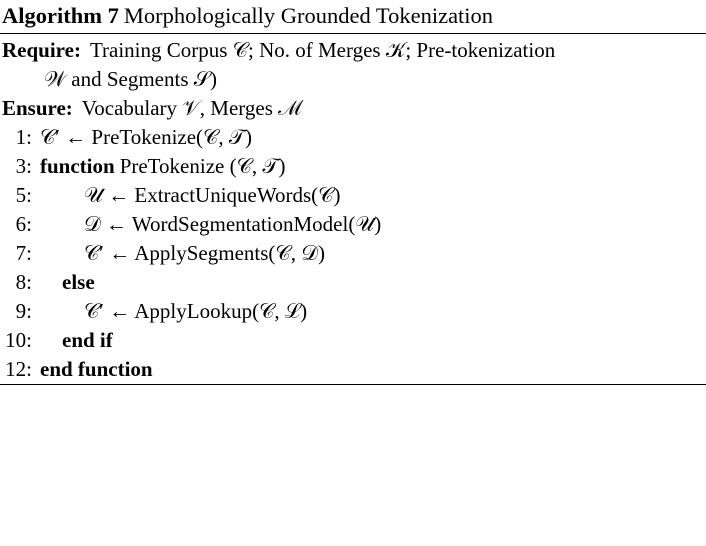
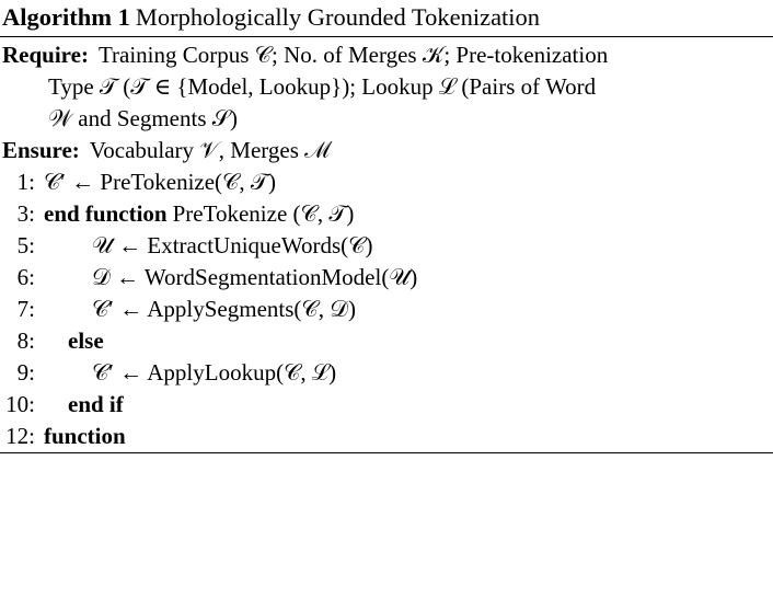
- Algorithm 7 Morphologically Grounded Tokenization
+ Algorithm 1 Morphologically Grounded Tokenization
  Require: Training Corpus 𝒞; No. of Merges 𝒦; Pre-tokenization
+ Type 𝒯 (𝒯 ∈ {Model, Lookup}); Lookup ℒ (Pairs of Word
  𝒲 and Segments 𝒮)
  Ensure: Vocabulary 𝒱, Merges ℳ
  1:
  𝒞′ ← PreTokenize(𝒞, 𝒯)
  3:
- function PreTokenize (𝒞, 𝒯)
+ end function PreTokenize (𝒞, 𝒯)
  5:
  𝒰 ← ExtractUniqueWords(𝒞)
  6:
  𝒟 ← WordSegmentationModel(𝒰)
  7:
  𝒞′ ← ApplySegments(𝒞, 𝒟)
  8:
  else
  9:
  𝒞′ ← ApplyLookup(𝒞, ℒ)
  10:
  end if
  12:
- end function
+ function
